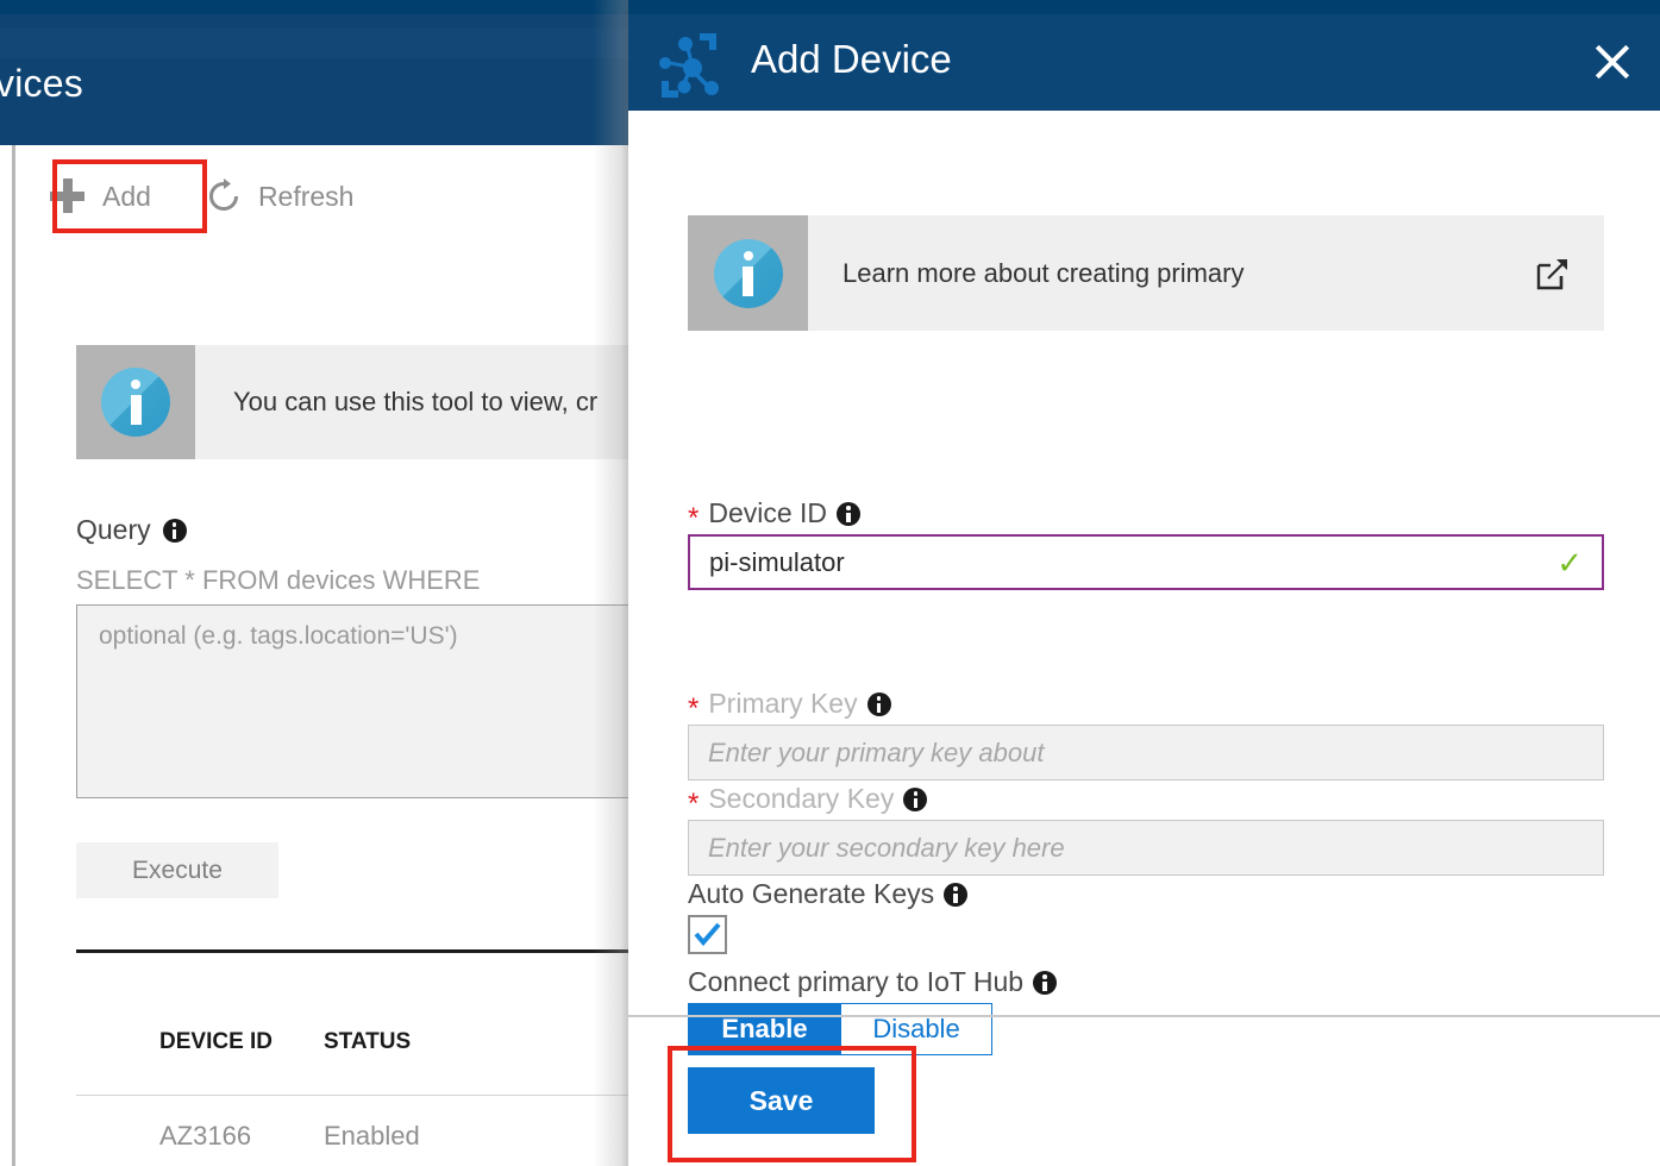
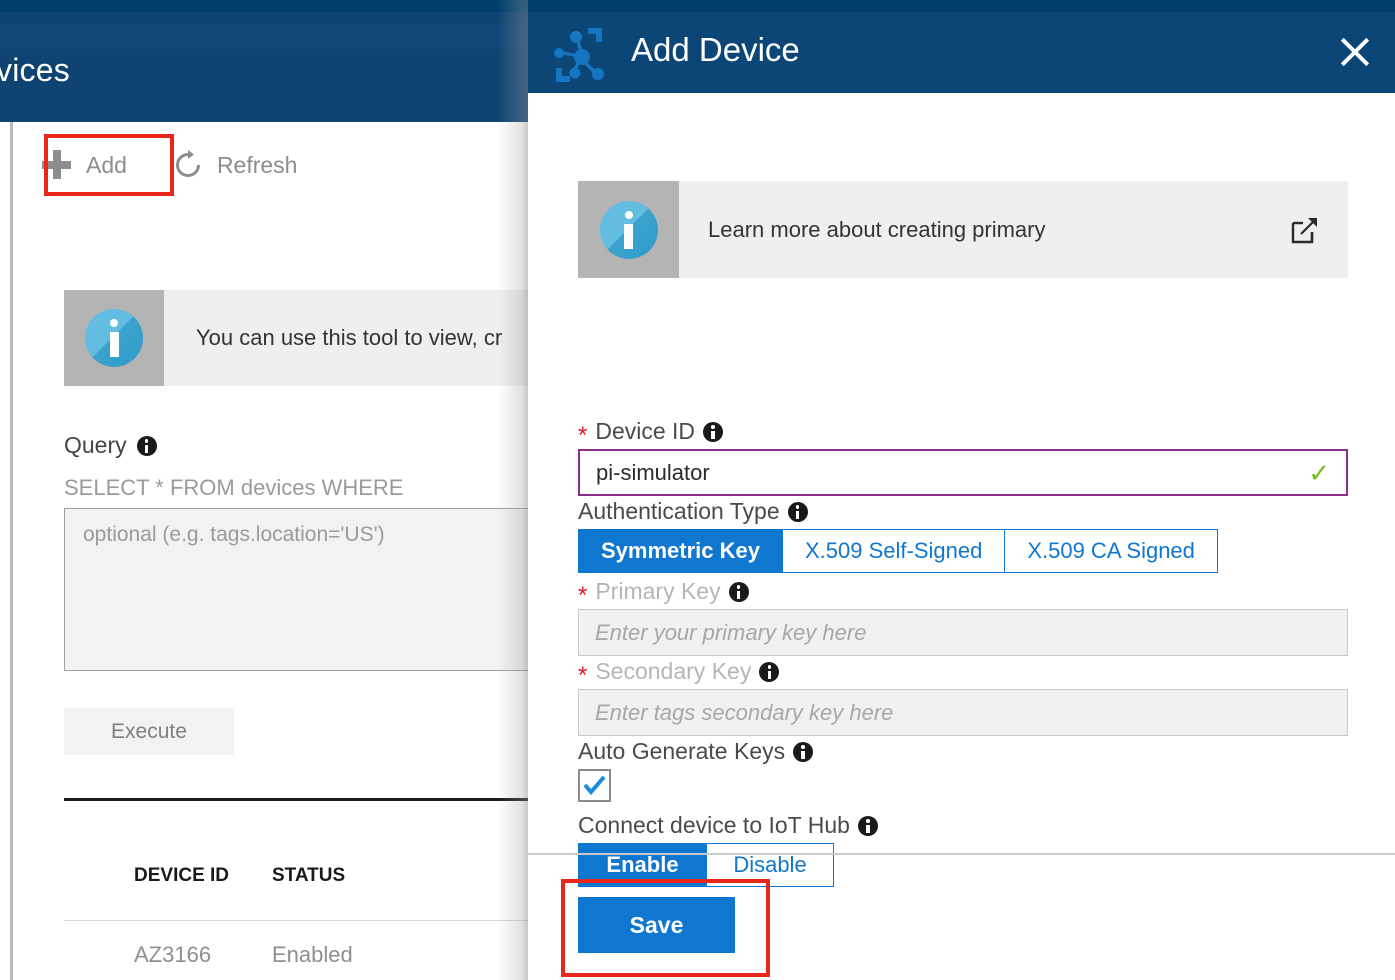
  vices
  Add
  Refresh
  You can use this tool to view, c
  Query
  SELECT * FROM devices WHERE
  optional (e.g. tags.location='US')
  Execute
  DEVICE ID
  STATUS
  AZ3166
  Enabled
  Add Device
  Learn more about creating primary
  *
  Device ID
  pi-simulator
  ✓
+ Authentication Type
+ Symmetric Key
+ X.509 Self-Signed
+ X.509 CA Signed
  *
  Primary Key
- Enter your primary key about
+ Enter your primary key here
  *
  Secondary Key
- Enter your secondary key here
+ Enter tags secondary key here
  Auto Generate Keys
- Connect primary to IoT Hub
+ Connect device to IoT Hub
  Enable
  Disable
  Save
